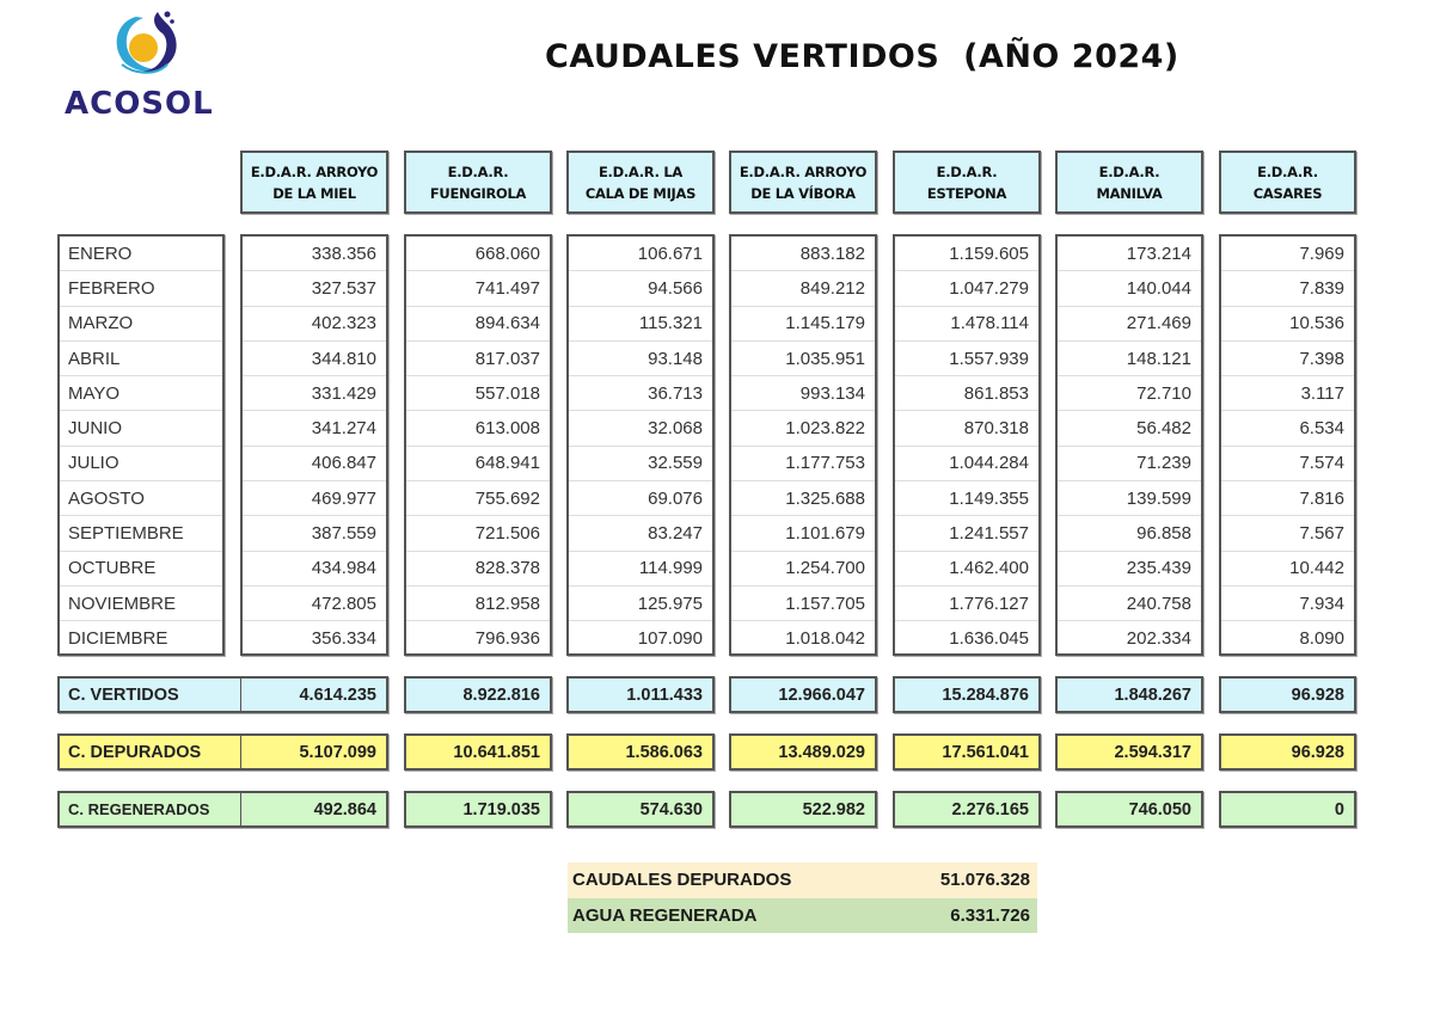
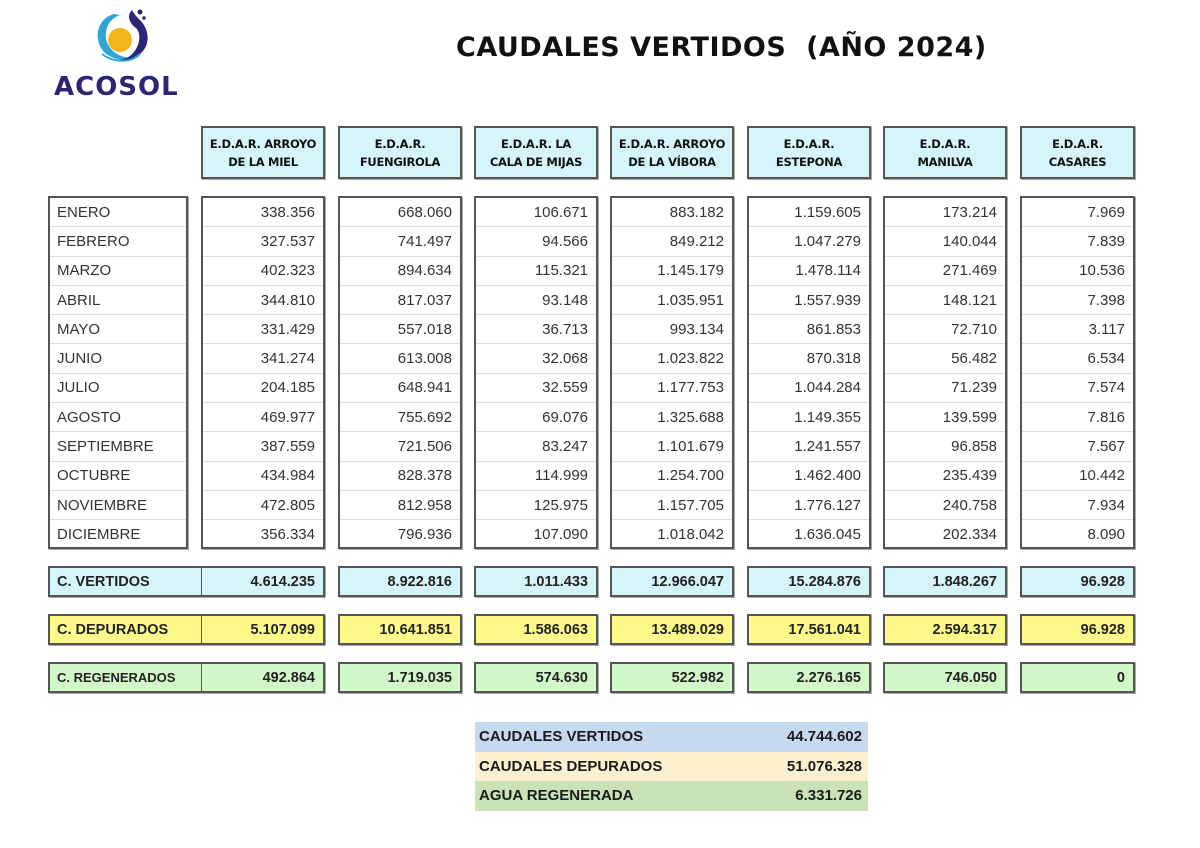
  ACOSOL
  CAUDALES VERTIDOS (AÑO 2024)
  E.D.A.R. ARROYO
  DE LA MIEL
  E.D.A.R.
  FUENGIROLA
  E.D.A.R. LA
  CALA DE MIJAS
  E.D.A.R. ARROYO
  DE LA VÍBORA
  E.D.A.R.
  ESTEPONA
  E.D.A.R.
  MANILVA
  E.D.A.R.
  CASARES
  ENERO
  FEBRERO
  MARZO
  ABRIL
  MAYO
  JUNIO
  JULIO
  AGOSTO
  SEPTIEMBRE
  OCTUBRE
  NOVIEMBRE
  DICIEMBRE
  338.356
  327.537
  402.323
  344.810
  331.429
  341.274
- 406.847
+ 204.185
  469.977
  387.559
  434.984
  472.805
  356.334
  668.060
  741.497
  894.634
  817.037
  557.018
  613.008
  648.941
  755.692
  721.506
  828.378
  812.958
  796.936
  106.671
  94.566
  115.321
  93.148
  36.713
  32.068
  32.559
  69.076
  83.247
  114.999
  125.975
  107.090
  883.182
  849.212
  1.145.179
  1.035.951
  993.134
  1.023.822
  1.177.753
  1.325.688
  1.101.679
  1.254.700
  1.157.705
  1.018.042
  1.159.605
  1.047.279
  1.478.114
  1.557.939
  861.853
  870.318
  1.044.284
  1.149.355
  1.241.557
  1.462.400
  1.776.127
  1.636.045
  173.214
  140.044
  271.469
  148.121
  72.710
  56.482
  71.239
  139.599
  96.858
  235.439
  240.758
  202.334
  7.969
  7.839
  10.536
  7.398
  3.117
  6.534
  7.574
  7.816
  7.567
  10.442
  7.934
  8.090
  C. VERTIDOS
  C. DEPURADOS
  C. REGENERADOS
  4.614.235
  8.922.816
  1.011.433
  12.966.047
  15.284.876
  1.848.267
  96.928
  5.107.099
  10.641.851
  1.586.063
  13.489.029
  17.561.041
  2.594.317
  96.928
  492.864
  1.719.035
  574.630
  522.982
  2.276.165
  746.050
  0
+ CAUDALES VERTIDOS
+ 44.744.602
  CAUDALES DEPURADOS
  51.076.328
  AGUA REGENERADA
  6.331.726
